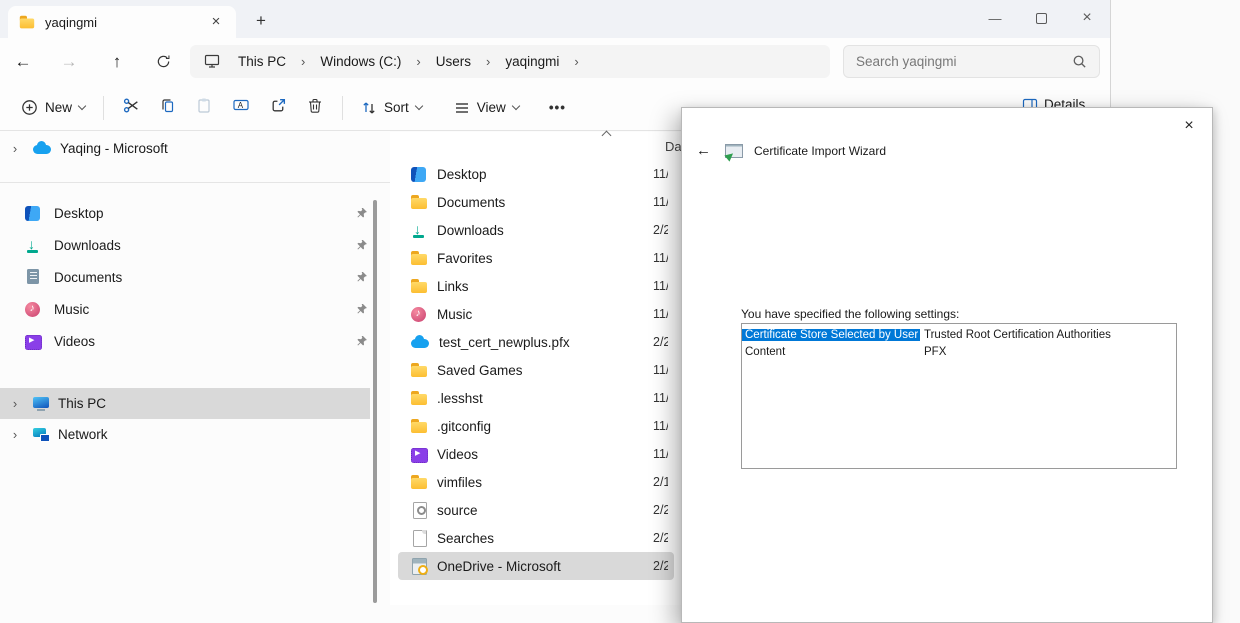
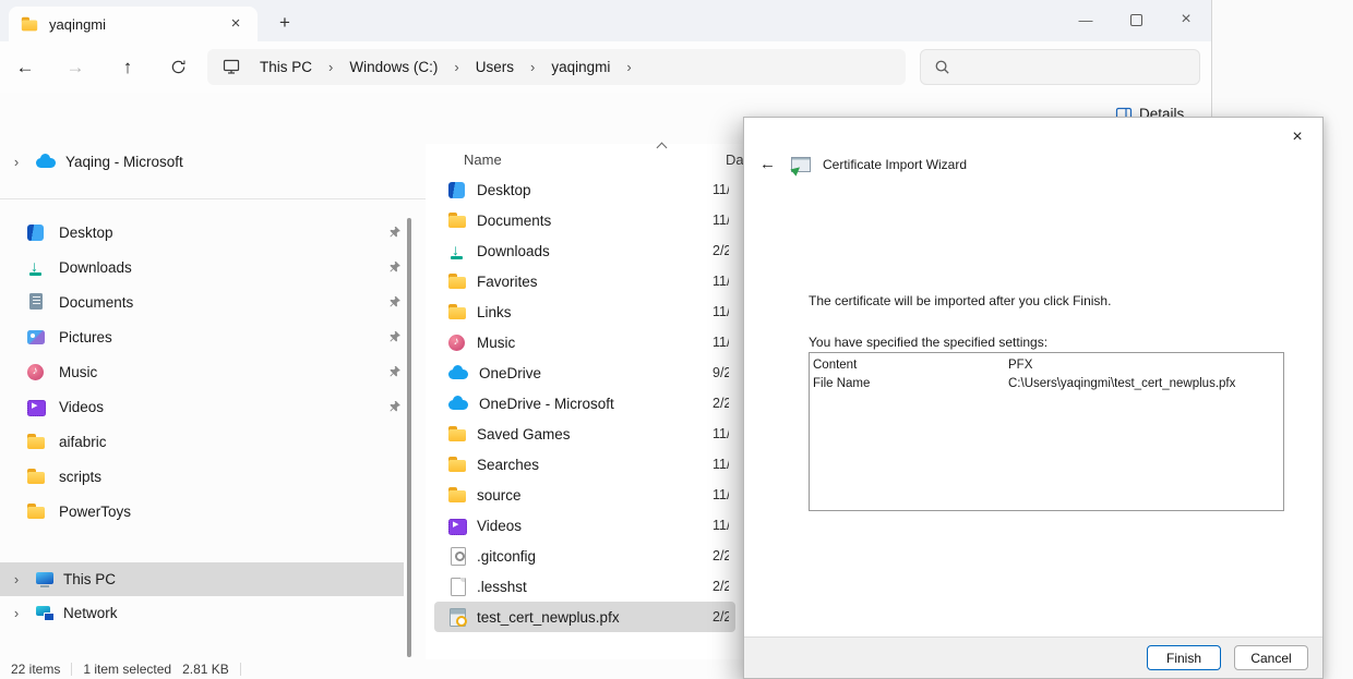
  yaqingmi
  ×
  +
  —
  ×
  ←
  →
  ↑
  This PC
  ›
  Windows (C:)
  ›
  Users
  ›
  yaqingmi
  ›
- Search yaqingmi
- New
- A
- Sort
- View
- •••
  Details
  ›
  Yaqing - Microsoft
  Desktop
  Downloads
  Documents
+ Pictures
  Music
  Videos
+ aifabric
+ scripts
+ PowerToys
  ›
  This PC
  ›
  Network
+ Name
  Da
  Desktop
  11/
  Documents
  11/
  Downloads
  2/2
  Favorites
  11/
  Links
  11/
  Music
  11/
+ OneDrive
+ 9/2
- test_cert_newplus.pfx
+ OneDrive - Microsoft
  2/2
  Saved Games
  11/
- .lesshst
+ Searches
  11/
- .gitconfig
+ source
  11/
  Videos
  11/
- vimfiles
- 2/1
- source
+ .gitconfig
  2/2
- Searches
+ .lesshst
  2/2
- OneDrive - Microsoft
+ test_cert_newplus.pfx
  2/2
+ 22 items
+ 1 item selected
+ 2.81 KB
  ×
  ←
  Certificate Import Wizard
+ The certificate will be imported after you click Finish.
- You have specified the following settings:
+ You have specified the specified settings:
- Certificate Store Selected by User
- Trusted Root Certification Authorities
  Content
  PFX
+ File Name
+ C:\Users\yaqingmi\test_cert_newplus.pfx
+ Finish
+ Cancel
